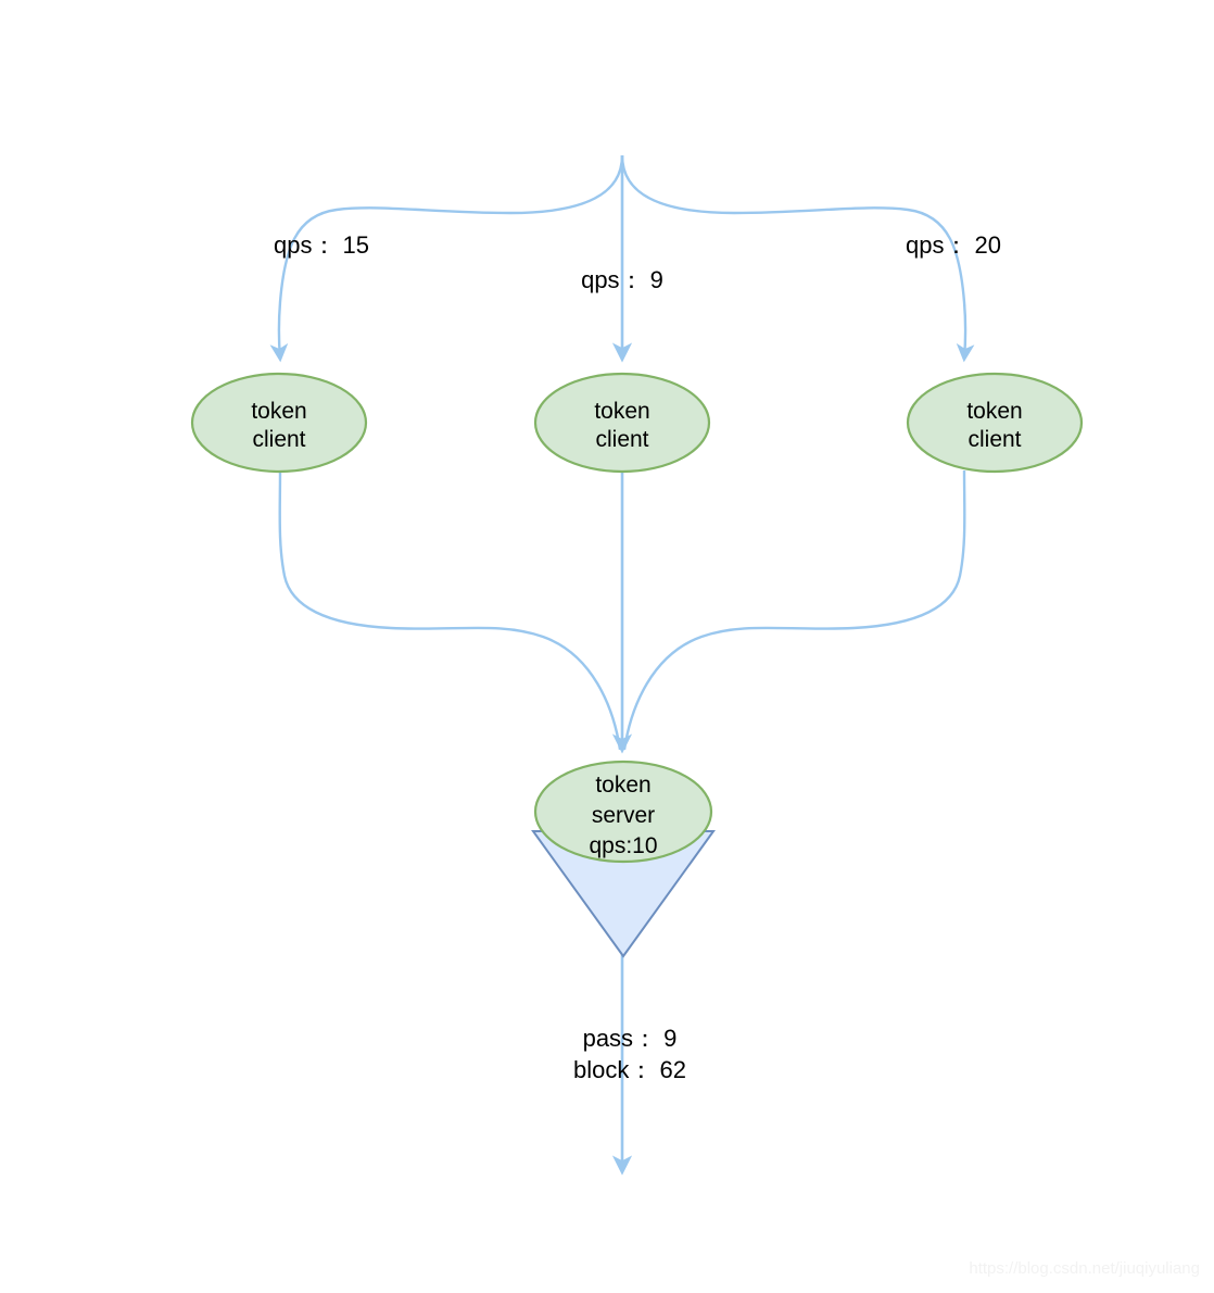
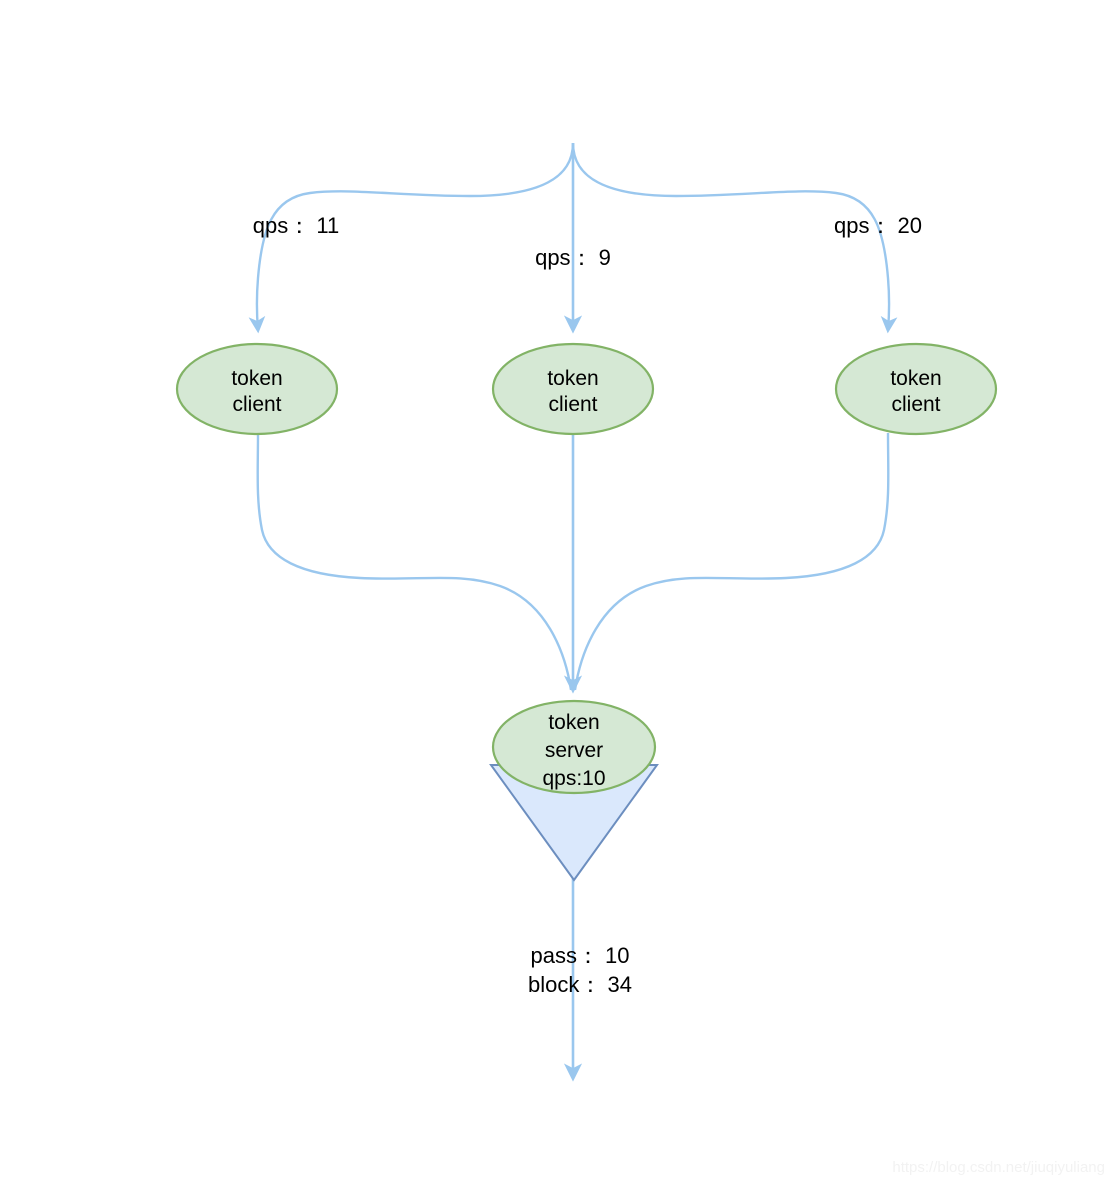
  token
  client
  token
  client
  token
  client
  token
  server
  qps:10
- qps： 15
+ qps： 11
  qps： 9
  qps： 20
- pass： 9
+ pass： 10
- block： 62
+ block： 34
